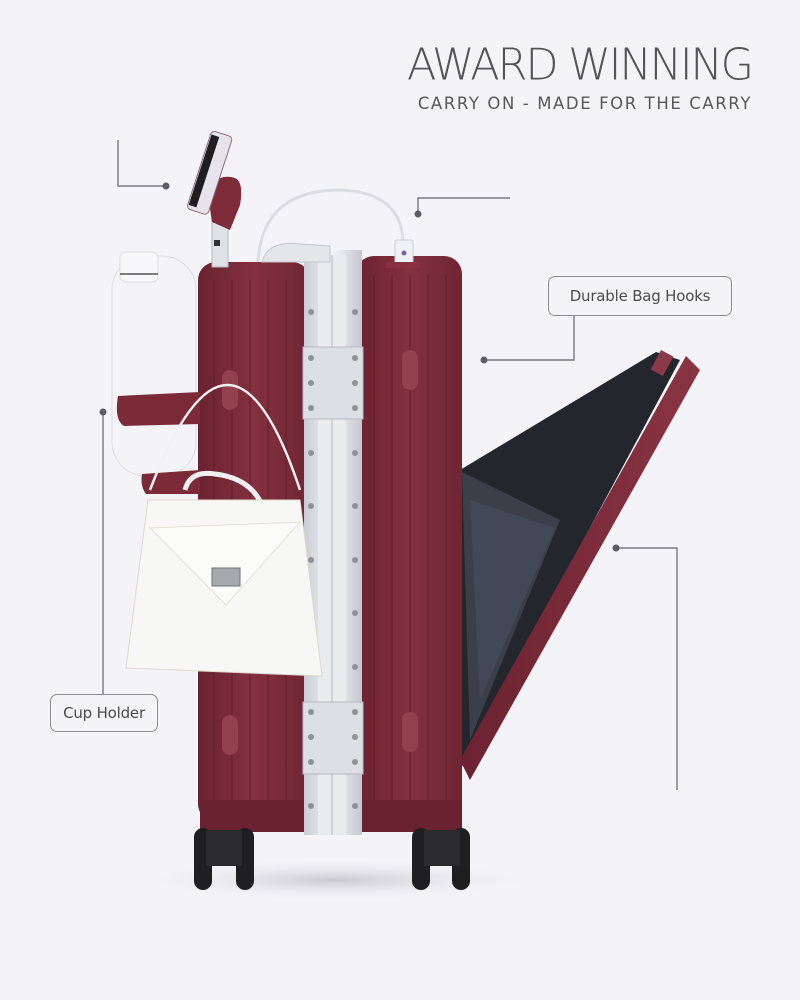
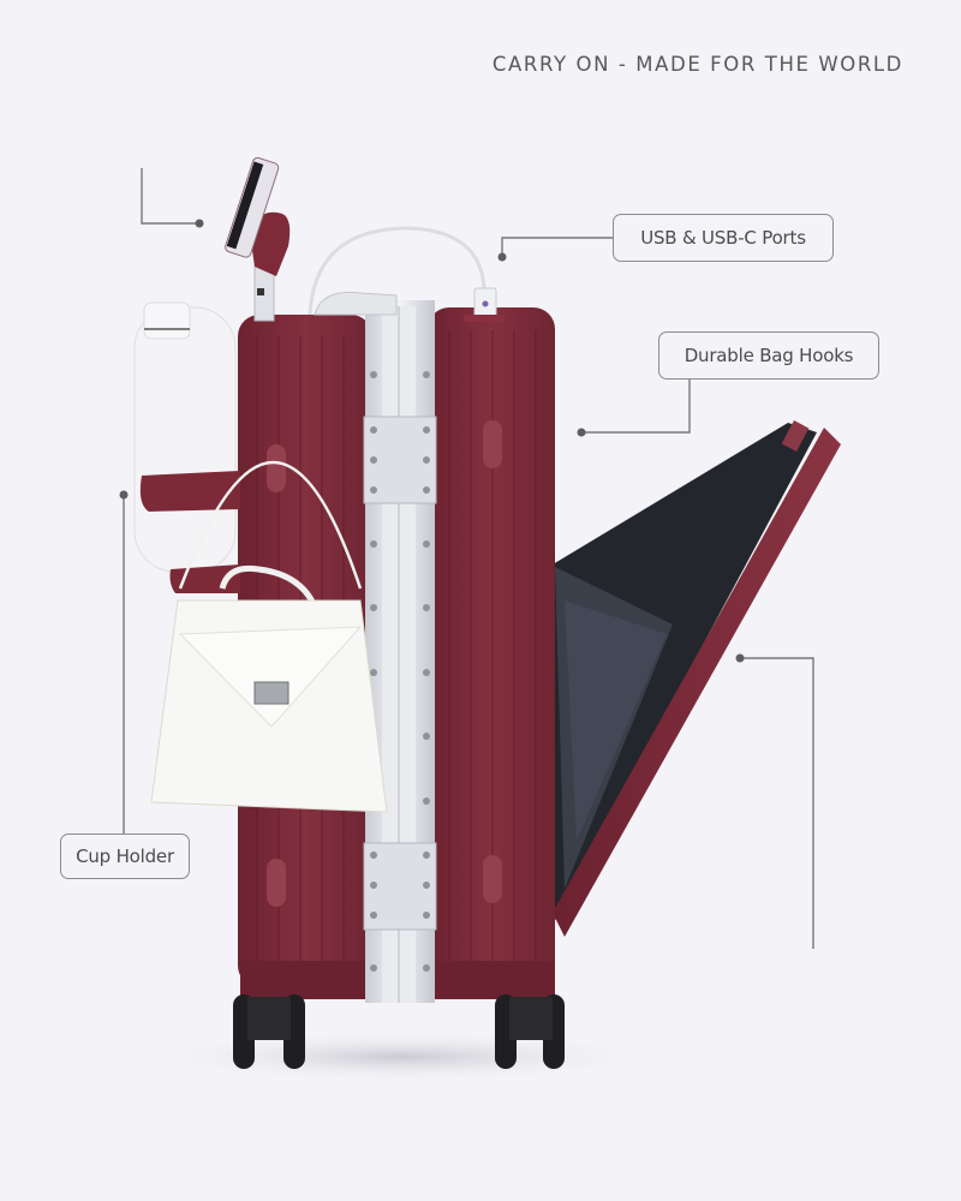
- AWARD WINNING
- CARRY ON - MADE FOR THE CARRY
+ CARRY ON - MADE FOR THE WORLD
+ USB & USB-C Ports
  Durable Bag Hooks
  Cup Holder
